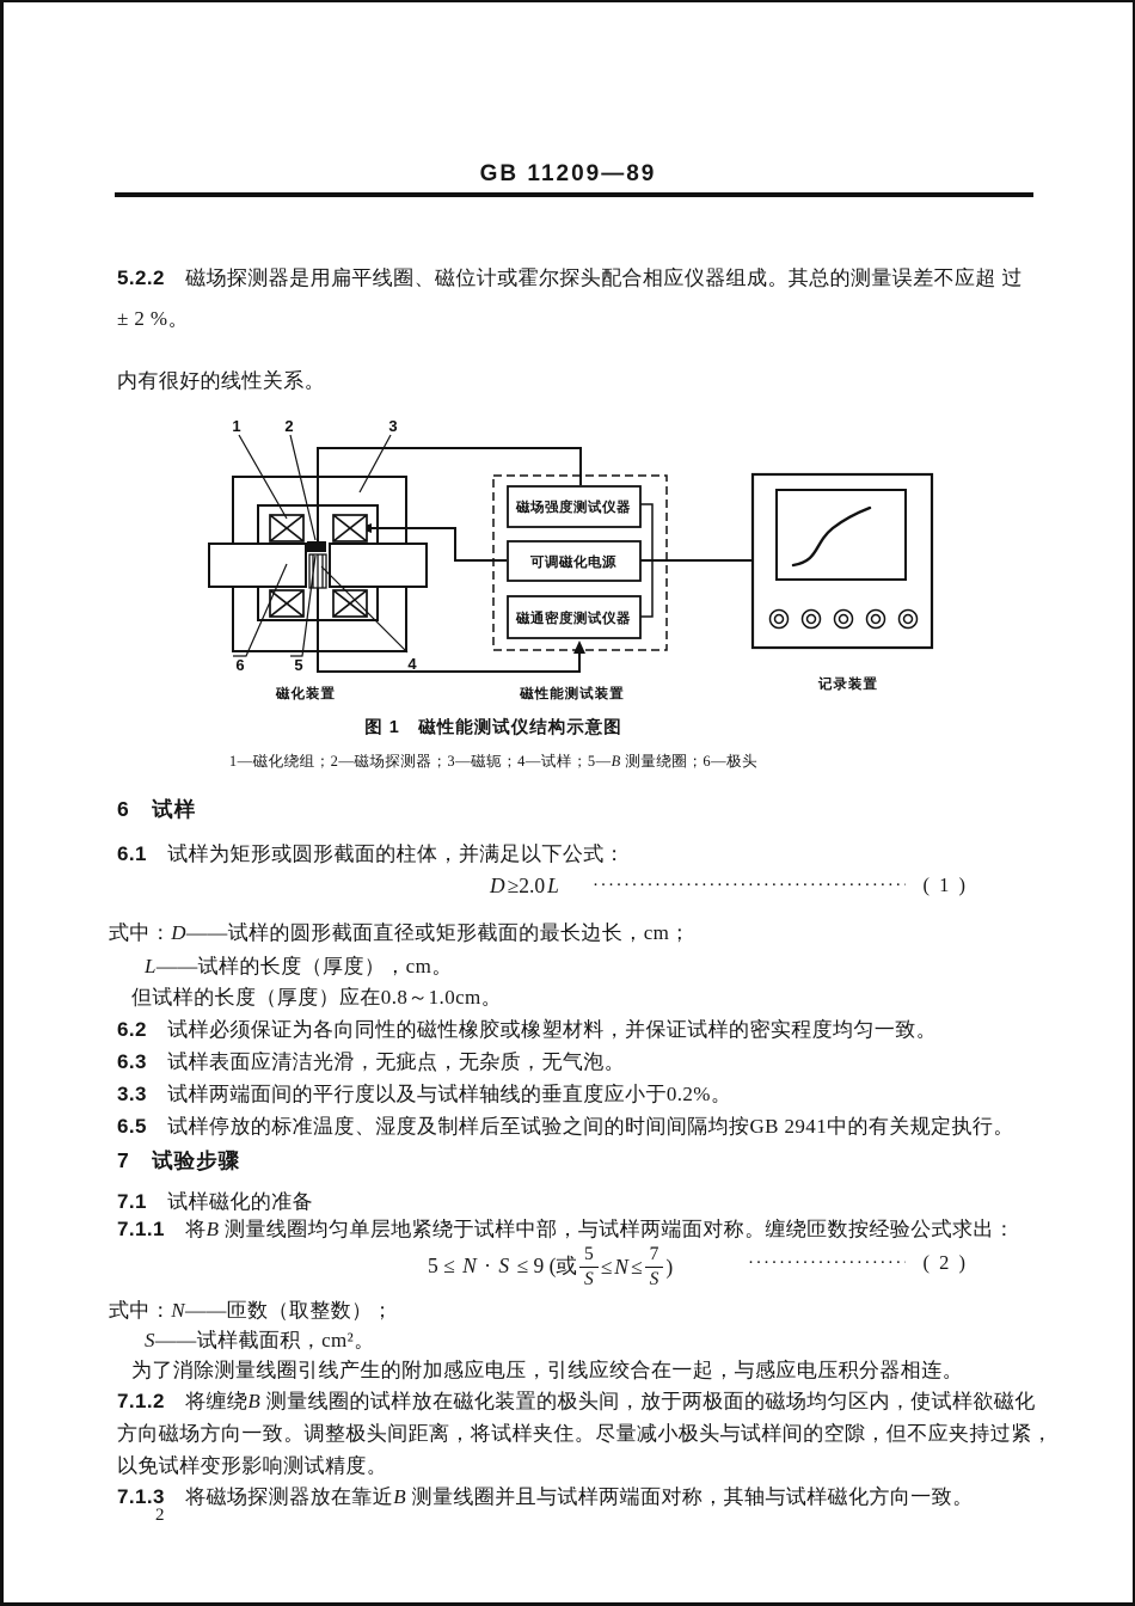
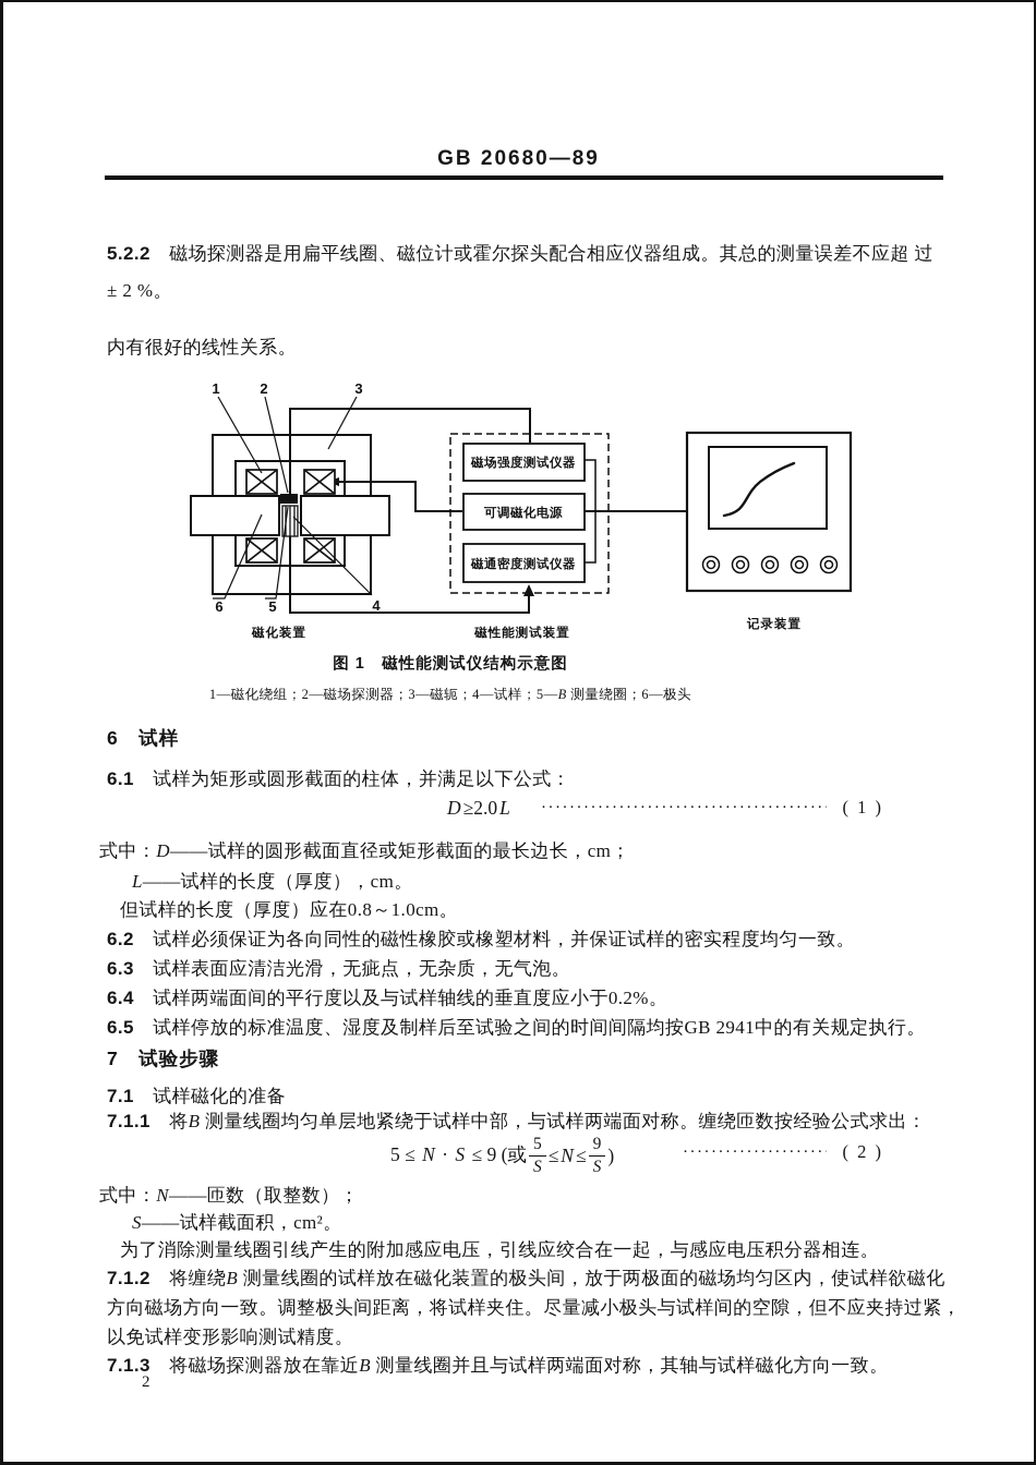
- GB 11209—89
+ GB 20680—89
  5.2.2 磁场探测器是用扁平线圈、磁位计或霍尔探头配合相应仪器组成。其总的测量误差不应超 过
  ± 2 %。
  内有很好的线性关系。
  1
  2
  3
  4
  5
  6
  磁场强度测试仪器
  可调磁化电源
  磁通密度测试仪器
  磁化装置
  磁性能测试装置
  记录装置
  图 1 磁性能测试仪结构示意图
  1—磁化绕组；2—磁场探测器；3—磁轭；4—试样；5—B 测量绕圈；6—极头
  6 试样
  6.1 试样为矩形或圆形截面的柱体，并满足以下公式：
  D
  ≥2.0
  L
  ········································
  ( 1 )
  式中：D——试样的圆形截面直径或矩形截面的最长边长，cm；
  L——试样的长度（厚度），cm。
  但试样的长度（厚度）应在0.8～1.0cm。
  6.2 试样必须保证为各向同性的磁性橡胶或橡塑材料，并保证试样的密实程度均匀一致。
  6.3 试样表面应清洁光滑，无疵点，无杂质，无气泡。
- 3.3 试样两端面间的平行度以及与试样轴线的垂直度应小于0.2%。
+ 6.4 试样两端面间的平行度以及与试样轴线的垂直度应小于0.2%。
  6.5 试样停放的标准温度、湿度及制样后至试验之间的时间间隔均按GB 2941中的有关规定执行。
  7 试验步骤
  7.1 试样磁化的准备
  7.1.1 将B 测量线圈均匀单层地紧绕于试样中部，与试样两端面对称。缠绕匝数按经验公式求出：
  5 ≤ N · S ≤ 9 (或
  5
  S
  ≤N≤
- 7
+ 9
  S
  )
  ····················
  ( 2 )
  式中：N——匝数（取整数）；
  S——试样截面积，cm²。
  为了消除测量线圈引线产生的附加感应电压，引线应绞合在一起，与感应电压积分器相连。
  7.1.2 将缠绕B 测量线圈的试样放在磁化装置的极头间，放于两极面的磁场均匀区内，使试样欲磁化
  方向磁场方向一致。调整极头间距离，将试样夹住。尽量减小极头与试样间的空隙，但不应夹持过紧，
  以免试样变形影响测试精度。
  7.1.3 将磁场探测器放在靠近B 测量线圈并且与试样两端面对称，其轴与试样磁化方向一致。
  2
